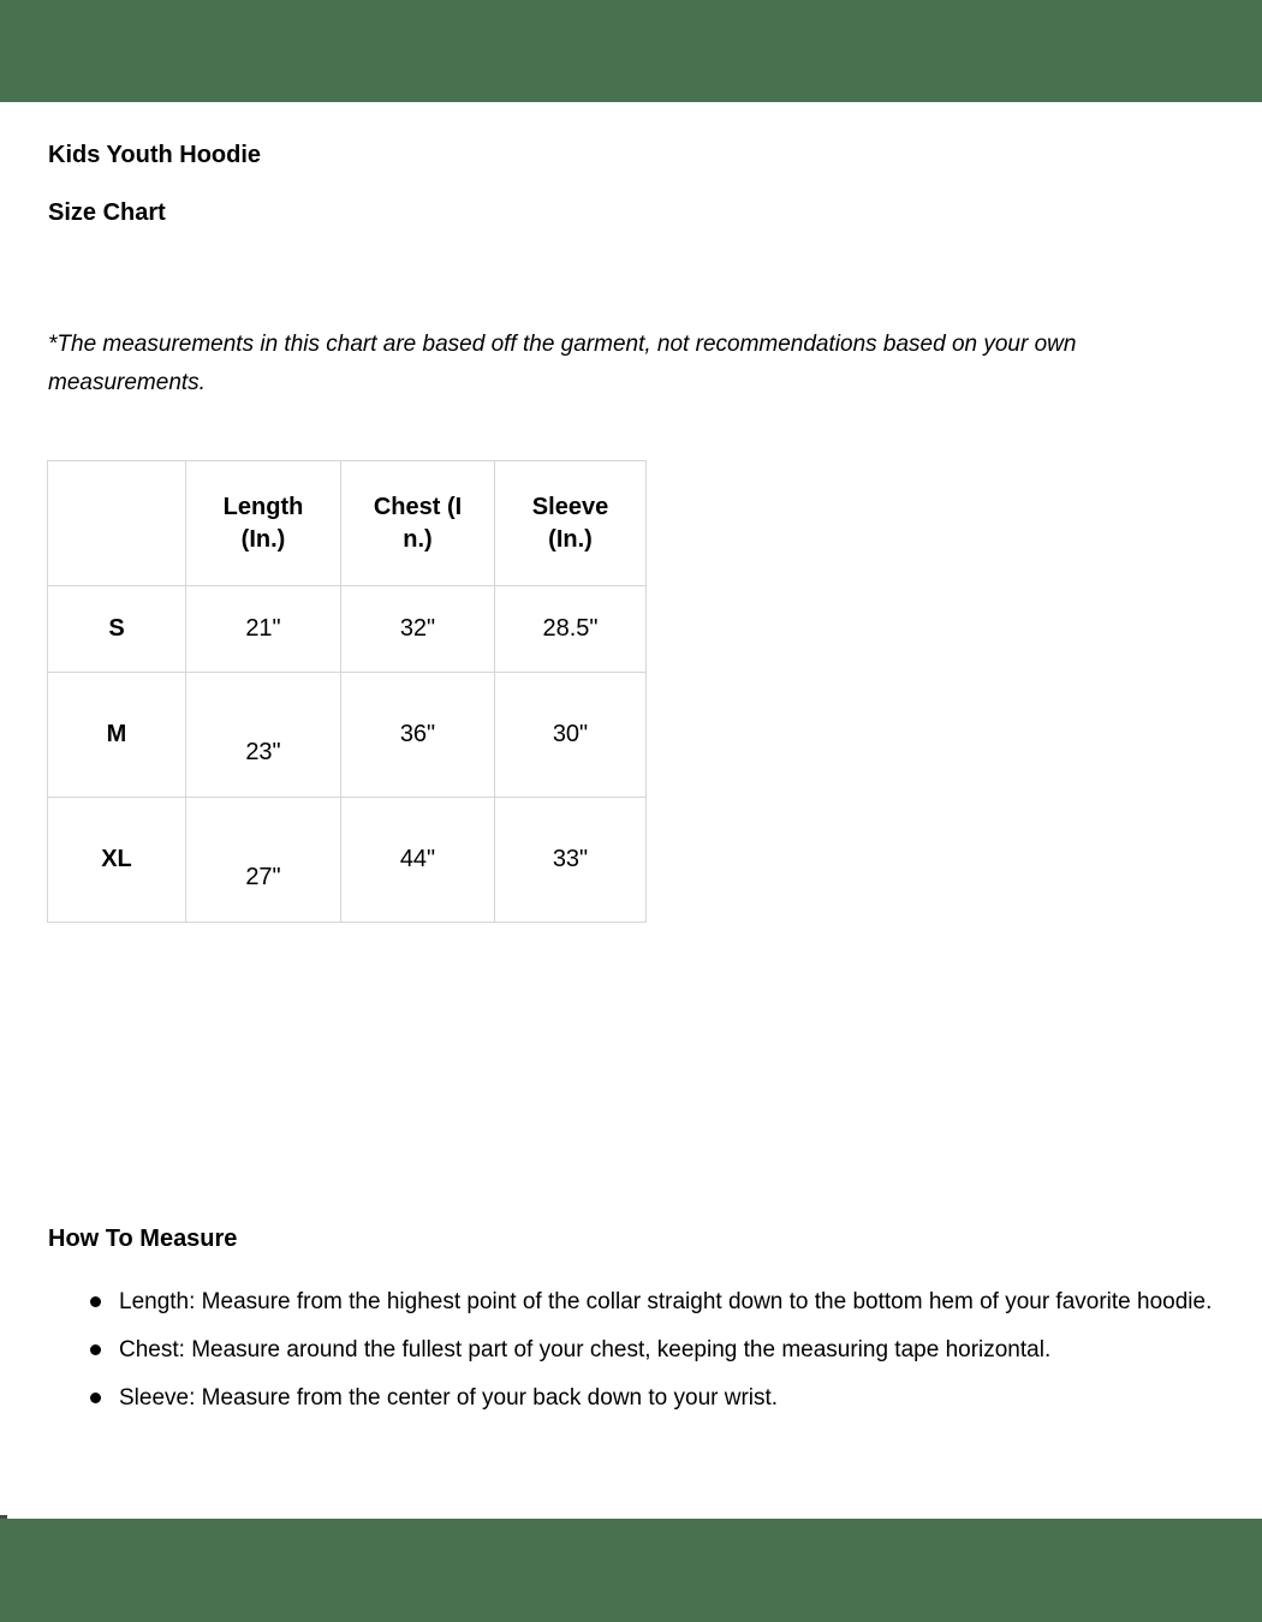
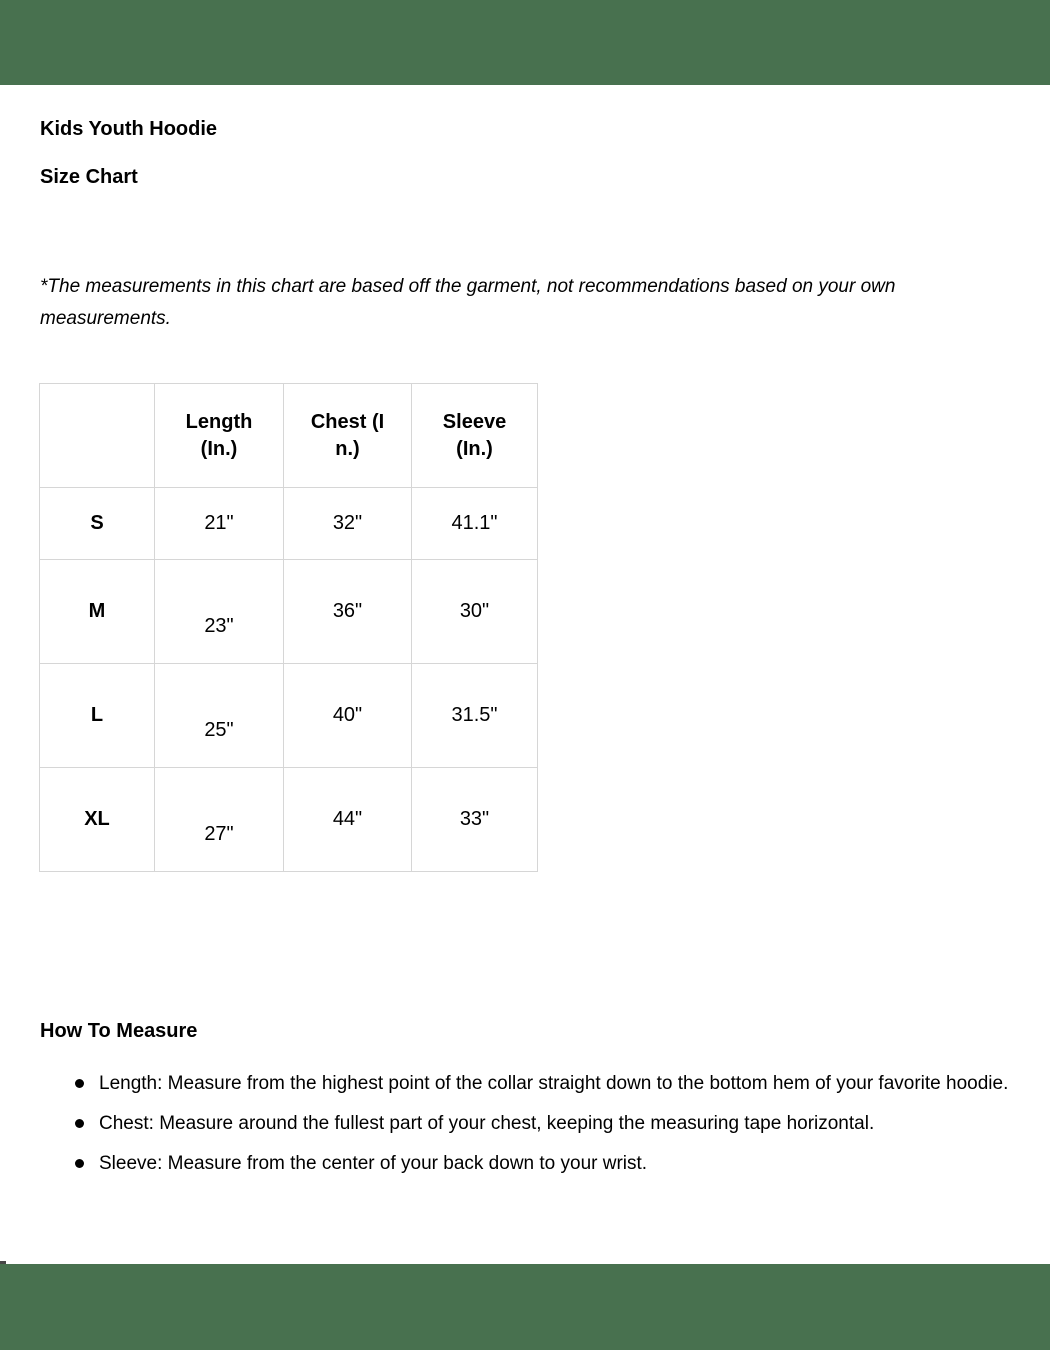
  Kids Youth Hoodie
  Size Chart
  *The measurements in this chart are based off the garment, not recommendations based on your own measurements.
  	Length (In.)	Chest (I n.)	Sleeve (In.)
- S	21"	32"	28.5"
+ S	21"	32"	41.1"
  M	23"	36"	30"
+ L	25"	40"	31.5"
  XL	27"	44"	33"
  How To Measure
  Length: Measure from the highest point of the collar straight down to the bottom hem of your favorite hoodie.
  Chest: Measure around the fullest part of your chest, keeping the measuring tape horizontal.
  Sleeve: Measure from the center of your back down to your wrist.
